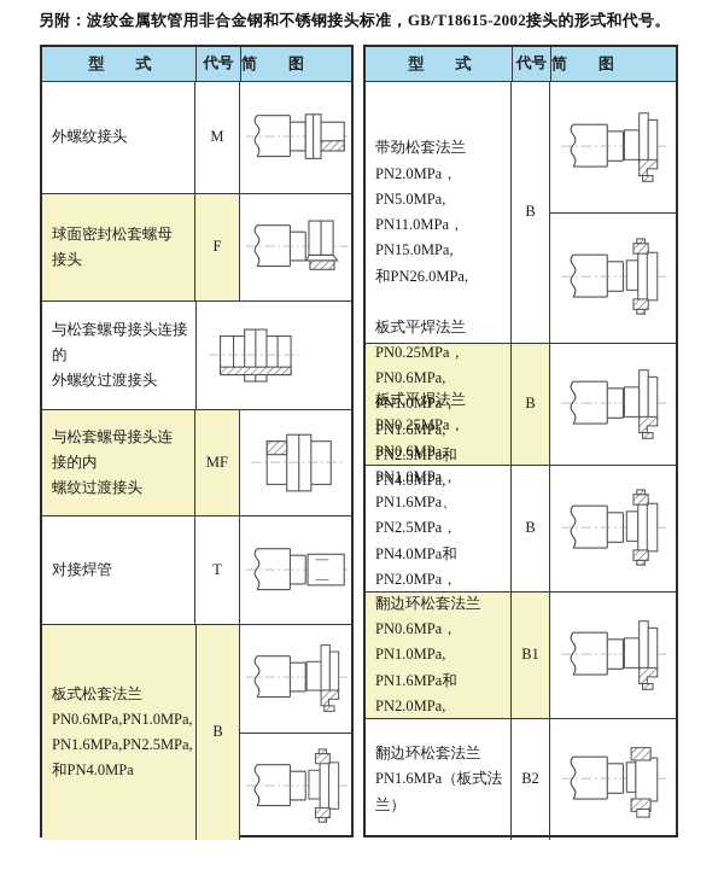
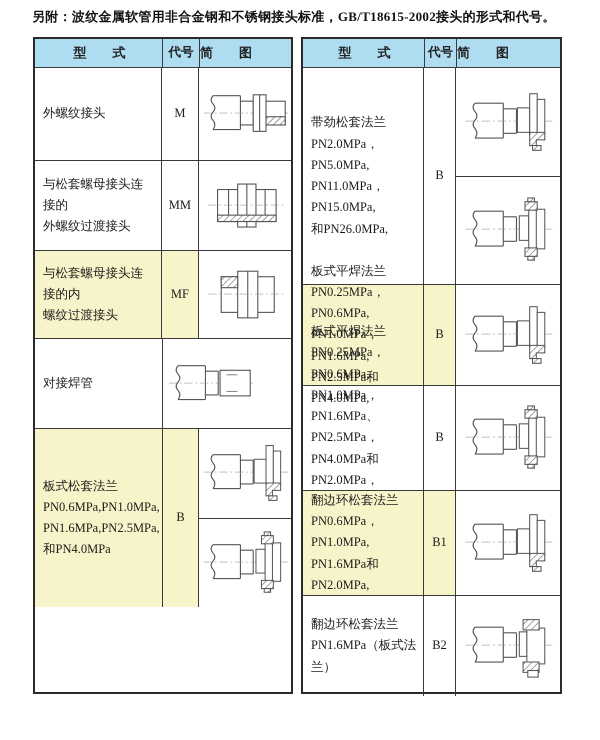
  另附：波纹金属软管用非合金钢和不锈钢接头标准，GB/T18615-2002接头的形式和代号。
  型 式
  代号
  简 图
  外螺纹接头
  M
- 球面密封松套螺母接头
- F
  与松套螺母接头连接的
  外螺纹过渡接头
+ MM
  与松套螺母接头连接的内
  螺纹过渡接头
  MF
  对接焊管
- T
  板式松套法兰
  PN0.6MPa,PN1.0MPa,
  PN1.6MPa,PN2.5MPa,
  和PN4.0MPa
  B
  型 式
  代号
  简 图
  带劲松套法兰
  PN2.0MPa，PN5.0MPa,
  PN11.0MPa，PN15.0MPa,
  和PN26.0MPa,
  B
  板式平焊法兰
  PN0.25MPa，PN0.6MPa,
  PN1.0MPa，PN1.6MPa,
  B
  板式平焊法兰
  PN0.25MPa，PN0.6MPa,
  PN1.0MPa，PN1.6MPa、
  PN2.5MPa，PN4.0MPa和
  B
  翻边环松套法兰
  PN0.6MPa，PN1.0MPa,
  PN1.6MPa和PN2.0MPa,
  B1
  翻边环松套法兰
  PN1.6MPa（板式法兰）
  B2
